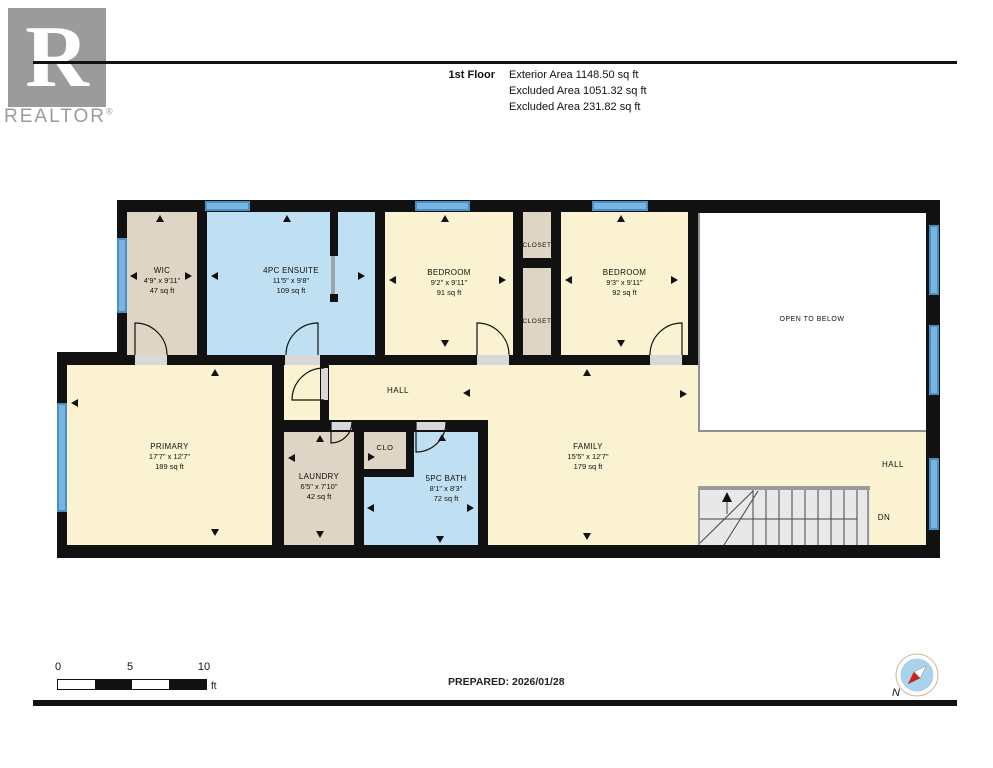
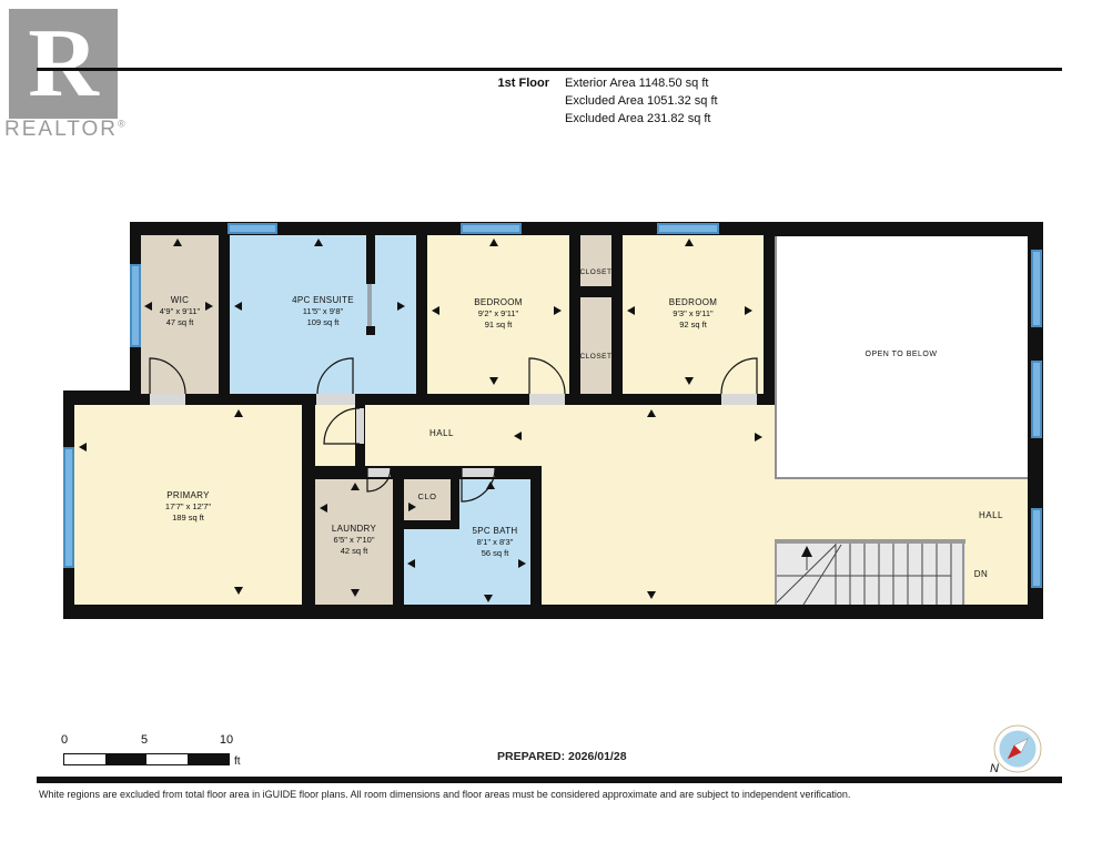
  R
  REALTOR®
  1st Floor
  Exterior Area 1148.50 sq ft
  Excluded Area 1051.32 sq ft
  Excluded Area 231.82 sq ft
  WIC
  4'9" x 9'11"
  47 sq ft
  4PC ENSUITE
  11'5" x 9'8"
  109 sq ft
  BEDROOM
  9'2" x 9'11"
  91 sq ft
  BEDROOM
  9'3" x 9'11"
  92 sq ft
  PRIMARY
  17'7" x 12'7"
  189 sq ft
  LAUNDRY
  6'5" x 7'10"
  42 sq ft
  5PC BATH
  8'1" x 8'3"
- 72 sq ft
+ 56 sq ft
- FAMILY
- 15'5" x 12'7"
- 179 sq ft
  CLO
  HALL
  HALL
  DN
  0
  5
  10
  ft
  PREPARED: 2026/01/28
  N
+ White regions are excluded from total floor area in iGUIDE floor plans. All room dimensions and floor areas must be considered approximate and are subject to independent verification.
